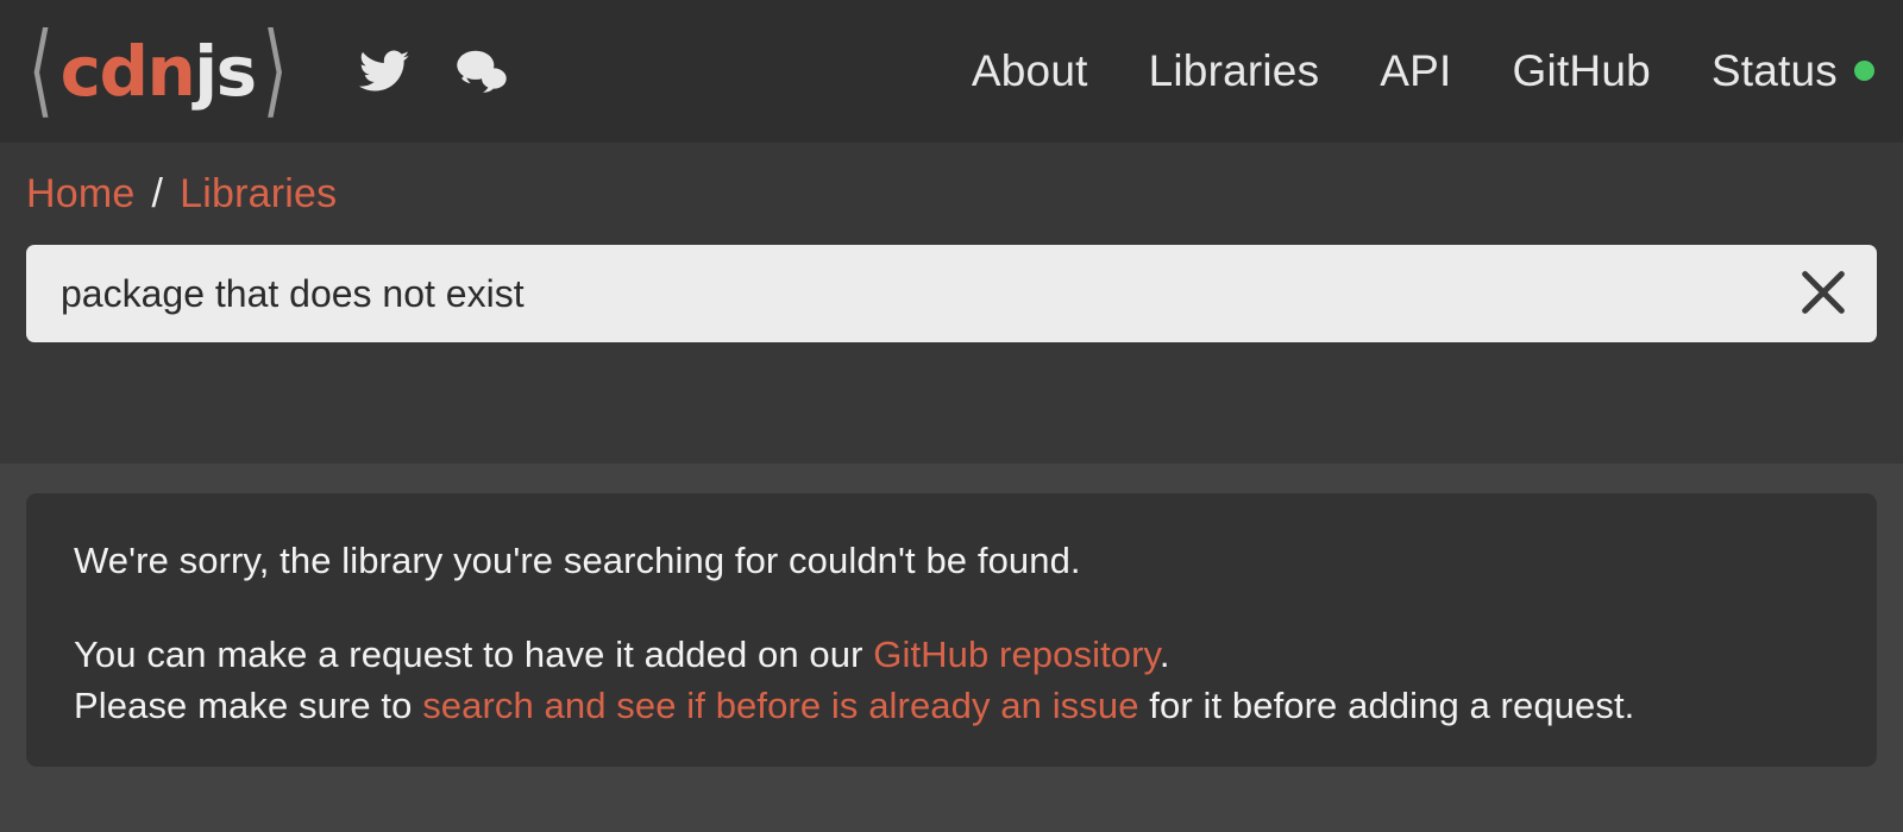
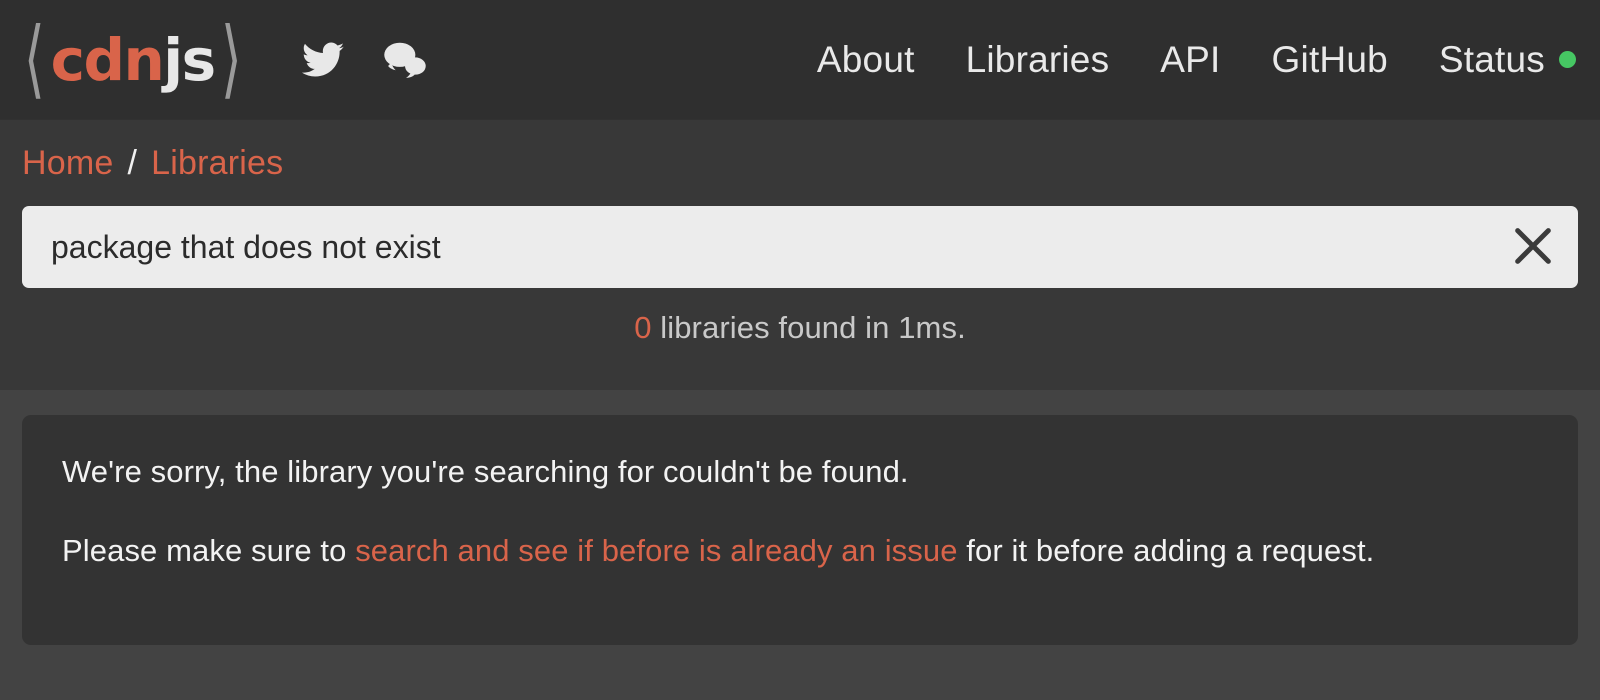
  ⟨
  cdnjs
  ⟩
  About
  Libraries
  API
  GitHub
  Status
  Home
  /
  Libraries
  package that does not exist
+ 0 libraries found in 1ms.
  We're sorry, the library you're searching for couldn't be found.
- You can make a request to have it added on our GitHub repository.
  Please make sure to search and see if before is already an issue for it before adding a request.
